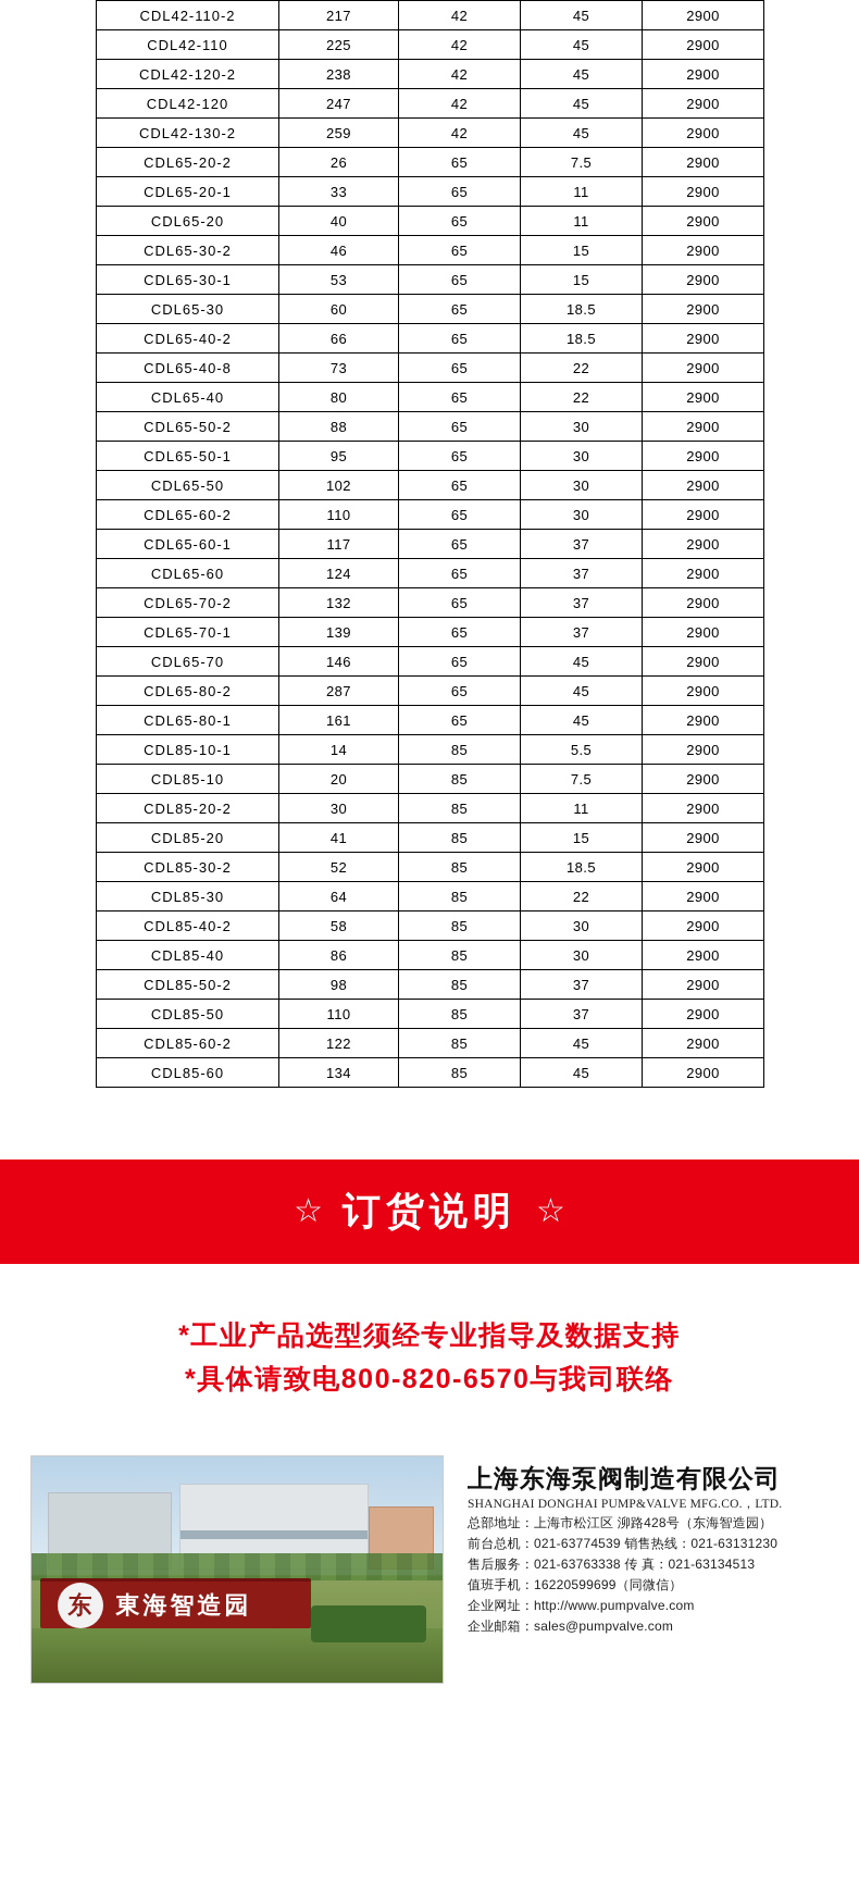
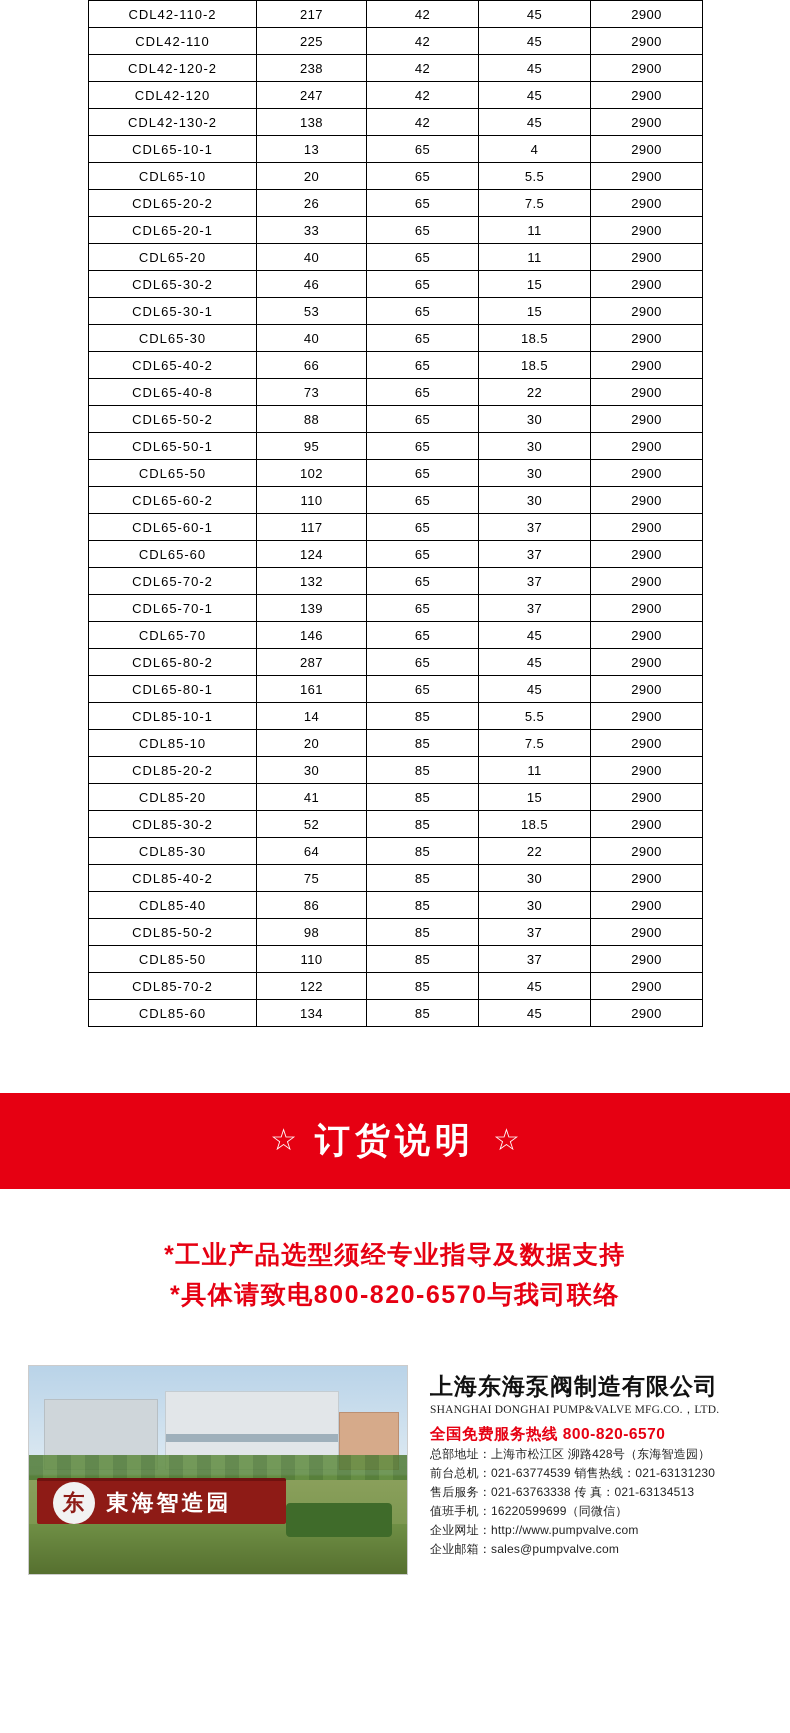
  CDL42-110-2	217	42	45	2900
  CDL42-110	225	42	45	2900
  CDL42-120-2	238	42	45	2900
  CDL42-120	247	42	45	2900
- CDL42-130-2	259	42	45	2900
+ CDL42-130-2	138	42	45	2900
+ CDL65-10-1	13	65	4	2900
+ CDL65-10	20	65	5.5	2900
  CDL65-20-2	26	65	7.5	2900
  CDL65-20-1	33	65	11	2900
  CDL65-20	40	65	11	2900
  CDL65-30-2	46	65	15	2900
  CDL65-30-1	53	65	15	2900
- CDL65-30	60	65	18.5	2900
+ CDL65-30	40	65	18.5	2900
  CDL65-40-2	66	65	18.5	2900
  CDL65-40-8	73	65	22	2900
- CDL65-40	80	65	22	2900
  CDL65-50-2	88	65	30	2900
  CDL65-50-1	95	65	30	2900
  CDL65-50	102	65	30	2900
  CDL65-60-2	110	65	30	2900
  CDL65-60-1	117	65	37	2900
  CDL65-60	124	65	37	2900
  CDL65-70-2	132	65	37	2900
  CDL65-70-1	139	65	37	2900
  CDL65-70	146	65	45	2900
  CDL65-80-2	287	65	45	2900
  CDL65-80-1	161	65	45	2900
  CDL85-10-1	14	85	5.5	2900
  CDL85-10	20	85	7.5	2900
  CDL85-20-2	30	85	11	2900
  CDL85-20	41	85	15	2900
  CDL85-30-2	52	85	18.5	2900
  CDL85-30	64	85	22	2900
- CDL85-40-2	58	85	30	2900
+ CDL85-40-2	75	85	30	2900
  CDL85-40	86	85	30	2900
  CDL85-50-2	98	85	37	2900
  CDL85-50	110	85	37	2900
- CDL85-60-2	122	85	45	2900
+ CDL85-70-2	122	85	45	2900
  CDL85-60	134	85	45	2900
  ☆
  订货说明
  ☆
  *工业产品选型须经专业指导及数据支持
  *具体请致电800-820-6570与我司联络
  东
  東海智造园
  上海东海泵阀制造有限公司
  SHANGHAI DONGHAI PUMP&VALVE MFG.CO.，LTD.
+ 全国免费服务热线 800-820-6570
  总部地址：上海市松江区 泖路428号（东海智造园）
  前台总机：021-63774539 销售热线：021-63131230
  售后服务：021-63763338 传 真：021-63134513
  值班手机：16220599699（同微信）
  企业网址：http://www.pumpvalve.com
  企业邮箱：sales@pumpvalve.com
